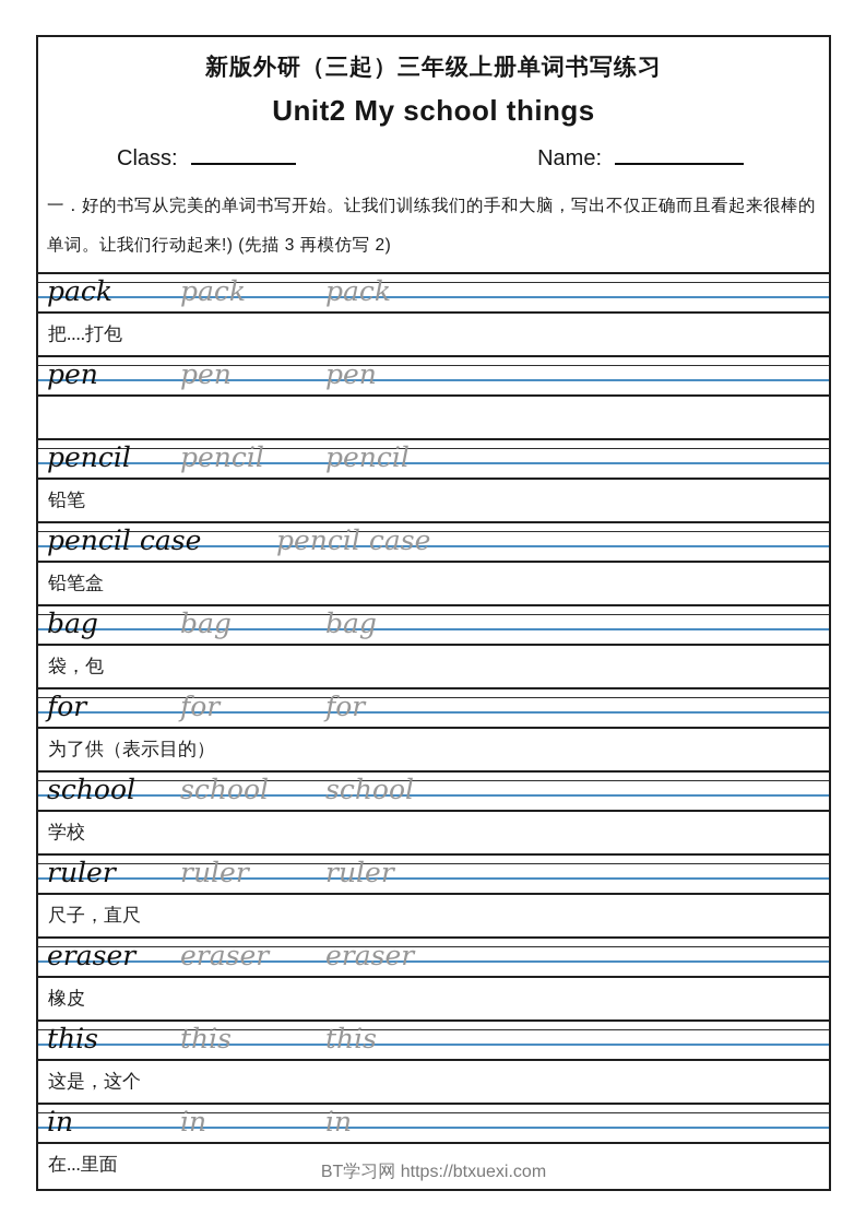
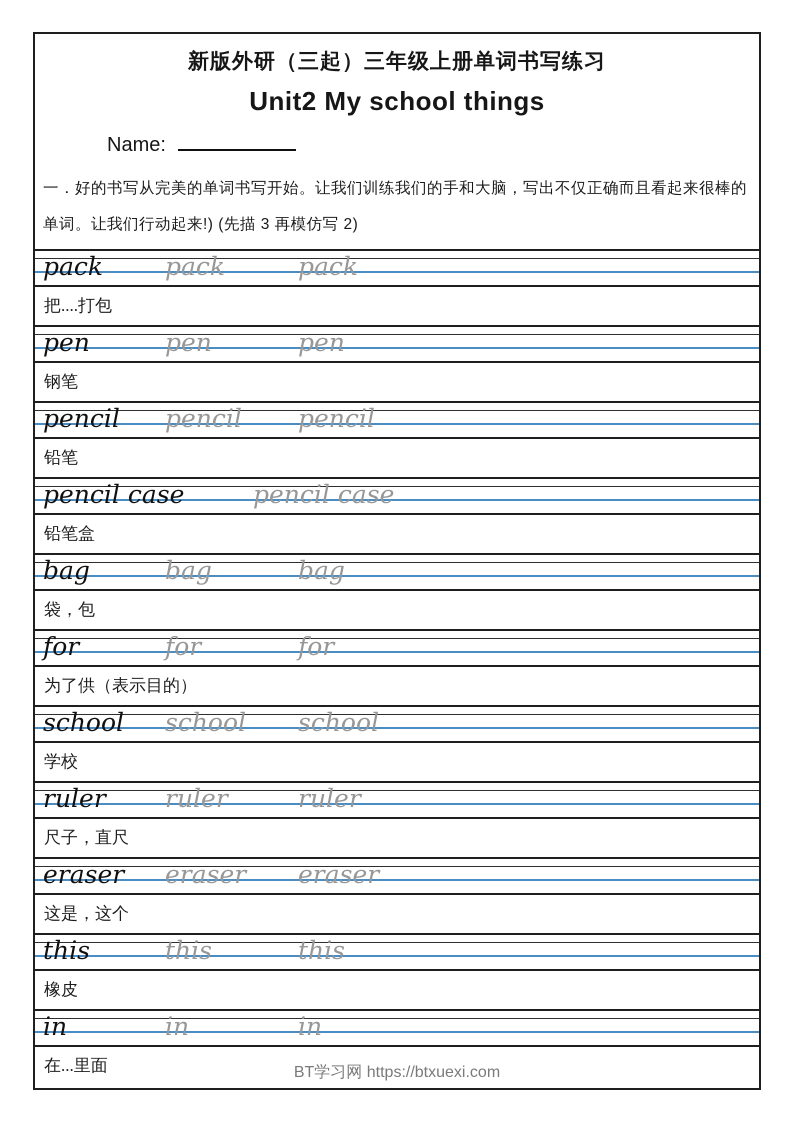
  新版外研（三起）三年级上册单词书写练习
  Unit2 My school things
- Class:
  Name:
  一．好的书写从完美的单词书写开始。让我们训练我们的手和大脑，写出不仅正确而且看起来很棒的单词。让我们行动起来!) (先描 3 再模仿写 2)
  pack
  pack
  pack
  把....打包
  pen
  pen
  pen
+ 钢笔
  pencil
  pencil
  pencil
  铅笔
  pencil case
  pencil case
  铅笔盒
  bag
  bag
  bag
  袋，包
  for
  for
  for
  为了供（表示目的）
  school
  school
  school
  学校
  ruler
  ruler
  ruler
  尺子，直尺
  eraser
  eraser
  eraser
- 橡皮
+ 这是，这个
  this
  this
  this
- 这是，这个
+ 橡皮
  in
  in
  in
  在...里面
  BT学习网 https://btxuexi.com
